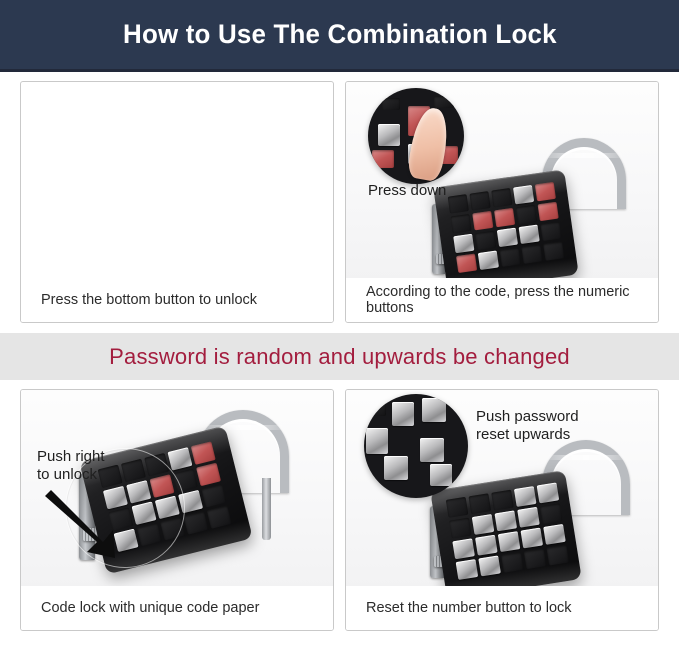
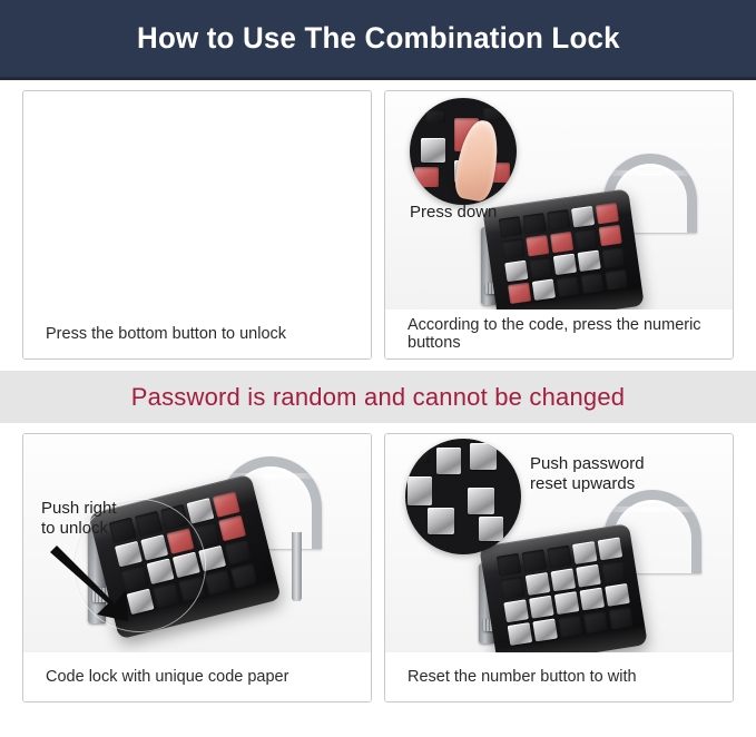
  How to Use The Combination Lock
  Press the bottom button to unlock
  Press down
  According to the code, press the numeric buttons
- Password is random and upwards be changed
+ Password is random and cannot be changed
  Push right
  to unlock
  Code lock with unique code paper
  Push password
  reset upwards
- Reset the number button to lock
+ Reset the number button to with
